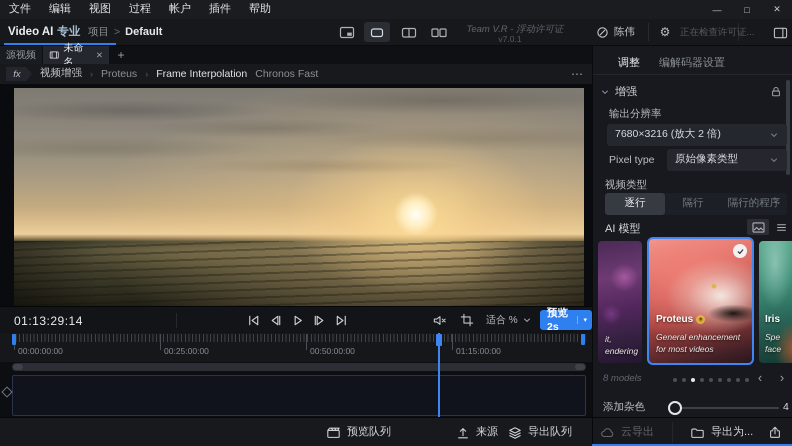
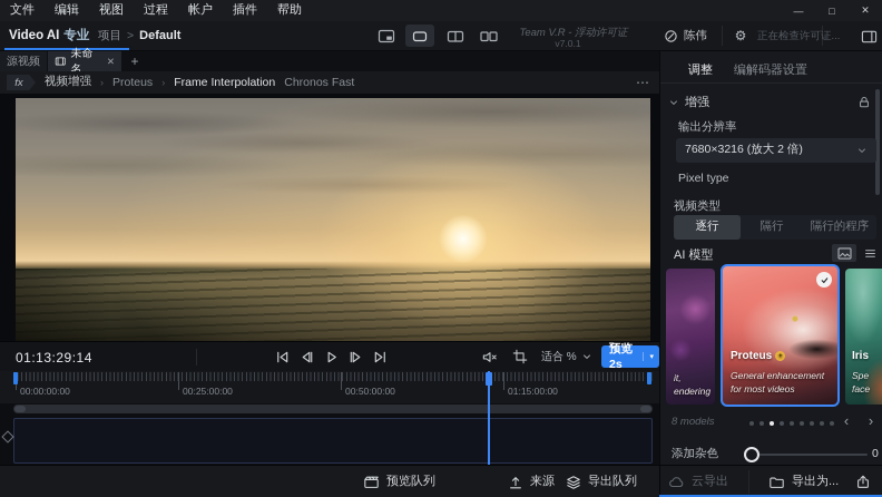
  文件
  编辑
  视图
  过程
  帐户
  插件
  帮助
  —
  □
  ✕
  Video AI 专业
  项目 > Default
  Team V.R - 浮动许可证
  v7.0.1
  陈伟
  ⚙
  正在检查许可证...
  源视频
  未命名
  ✕
  +
  fx
  视频增强
  ›
  Proteus
  ›
  Frame Interpolation
  Chronos Fast
  ⋯
  01:13:29:14
  适合 %
  预览 2s
  00:00:00:00
  00:25:00:00
  00:50:00:00
  01:15:00:00
  预览队列
  来源
  导出队列
  云导出
  导出为...
  调整
  编解码器设置
  增强
  输出分辨率
  7680×3216 (放大 2 倍)
  Pixel type
- 原始像素类型
  视频类型
  逐行
  隔行
  隔行的程序
  AI 模型
  it,
  endering
  Proteus
  General enhancement for most videos
  Iris
  Spe
  face
  8 models
  ‹
  ›
  添加杂色
- 4
+ 0
